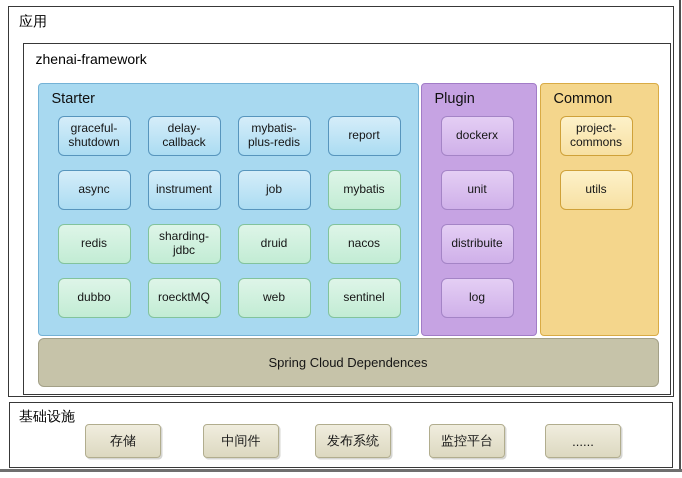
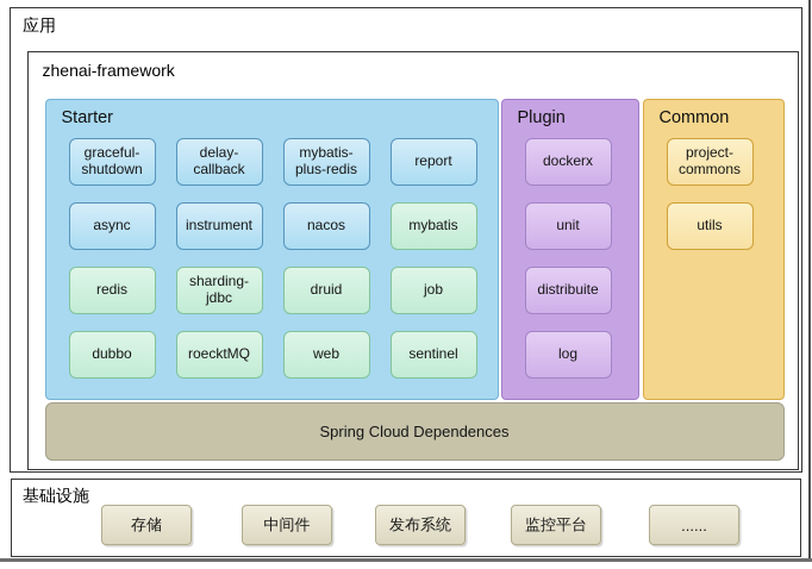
  应用
  zhenai-framework
  Starter
  graceful-shutdown
  delay-callback
  mybatis-plus-redis
  report
  async
  instrument
- job
+ nacos
  mybatis
  redis
  sharding-jdbc
  druid
- nacos
+ job
  dubbo
  roecktMQ
  web
  sentinel
  Plugin
  dockerx
  unit
  distribuite
  log
  Common
  project-commons
  utils
  Spring Cloud Dependences
  基础设施
  存储
  中间件
  发布系统
  监控平台
  ......
